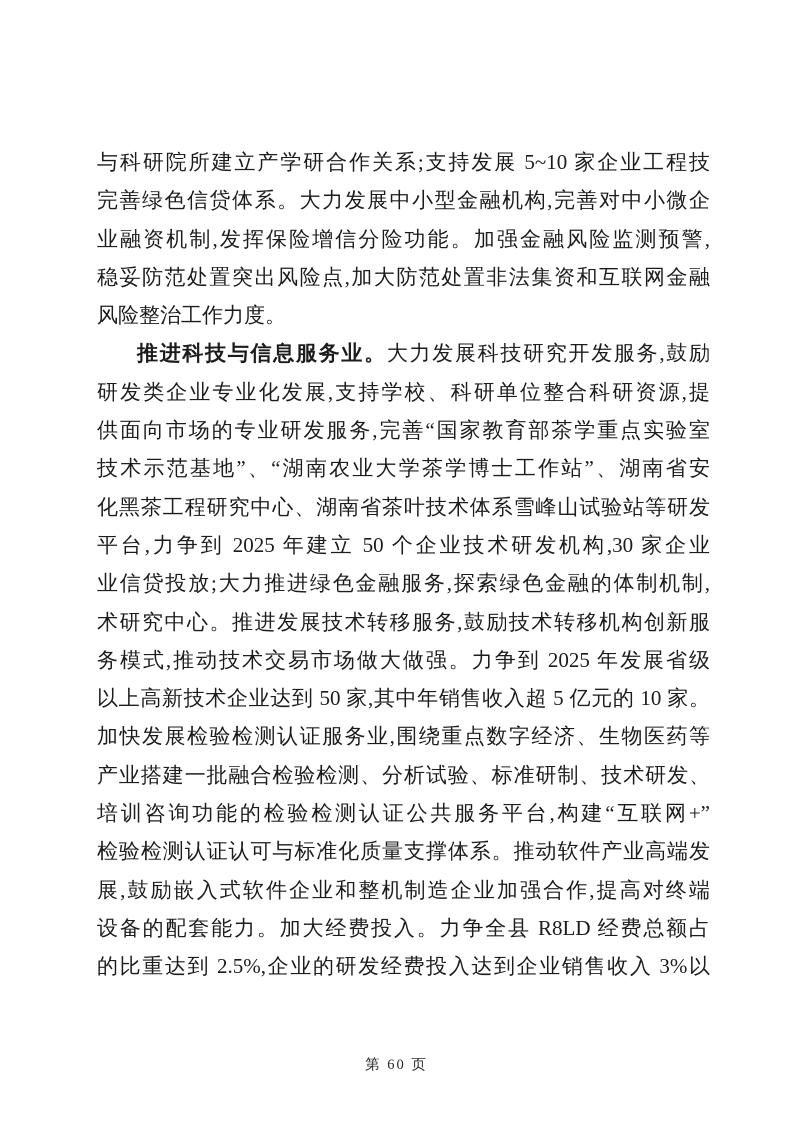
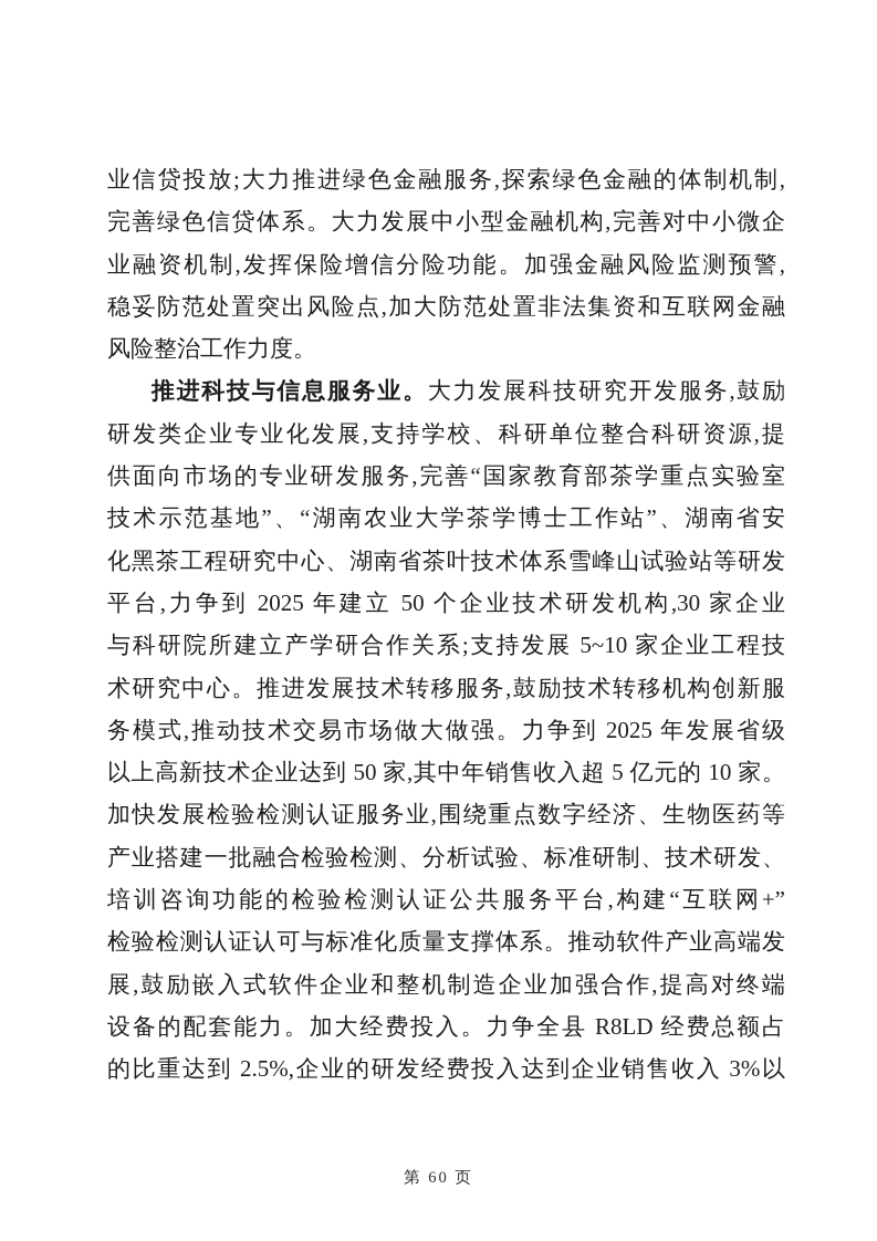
- 与科研院所建立产学研合作关系;支持发展 5~10 家企业工程技
+ 业信贷投放;大力推进绿色金融服务,探索绿色金融的体制机制,
  完善绿色信贷体系。大力发展中小型金融机构,完善对中小微企
  业融资机制,发挥保险增信分险功能。加强金融风险监测预警,
  稳妥防范处置突出风险点,加大防范处置非法集资和互联网金融
  风险整治工作力度。
  推进科技与信息服务业。大力发展科技研究开发服务,鼓励
  研发类企业专业化发展,支持学校、科研单位整合科研资源,提
  供面向市场的专业研发服务,完善“国家教育部茶学重点实验室
  技术示范基地”、“湖南农业大学茶学博士工作站”、湖南省安
  化黑茶工程研究中心、湖南省茶叶技术体系雪峰山试验站等研发
  平台,力争到 2025 年建立 50 个企业技术研发机构,30 家企业
- 业信贷投放;大力推进绿色金融服务,探索绿色金融的体制机制,
+ 与科研院所建立产学研合作关系;支持发展 5~10 家企业工程技
  术研究中心。推进发展技术转移服务,鼓励技术转移机构创新服
  务模式,推动技术交易市场做大做强。力争到 2025 年发展省级
  以上高新技术企业达到 50 家,其中年销售收入超 5 亿元的 10 家。
  加快发展检验检测认证服务业,围绕重点数字经济、生物医药等
  产业搭建一批融合检验检测、分析试验、标准研制、技术研发、
  培训咨询功能的检验检测认证公共服务平台,构建“互联网+”
  检验检测认证认可与标准化质量支撑体系。推动软件产业高端发
  展,鼓励嵌入式软件企业和整机制造企业加强合作,提高对终端
  设备的配套能力。加大经费投入。力争全县 R8LD 经费总额占
  的比重达到 2.5%,企业的研发经费投入达到企业销售收入 3%以
  第 60 页
